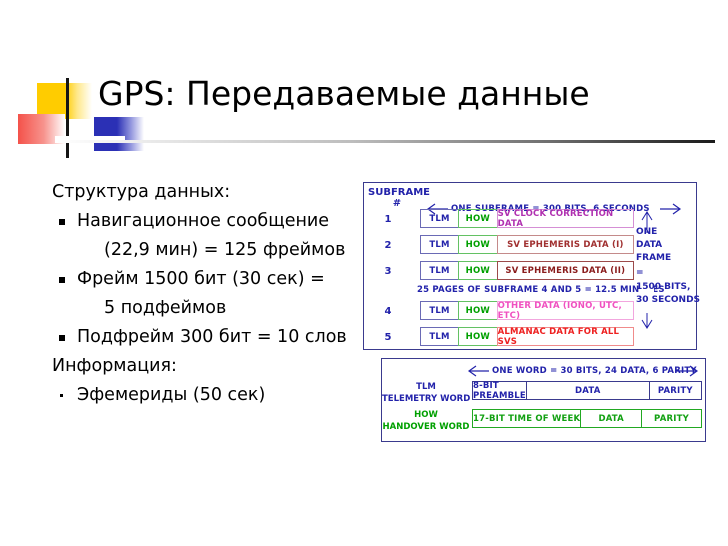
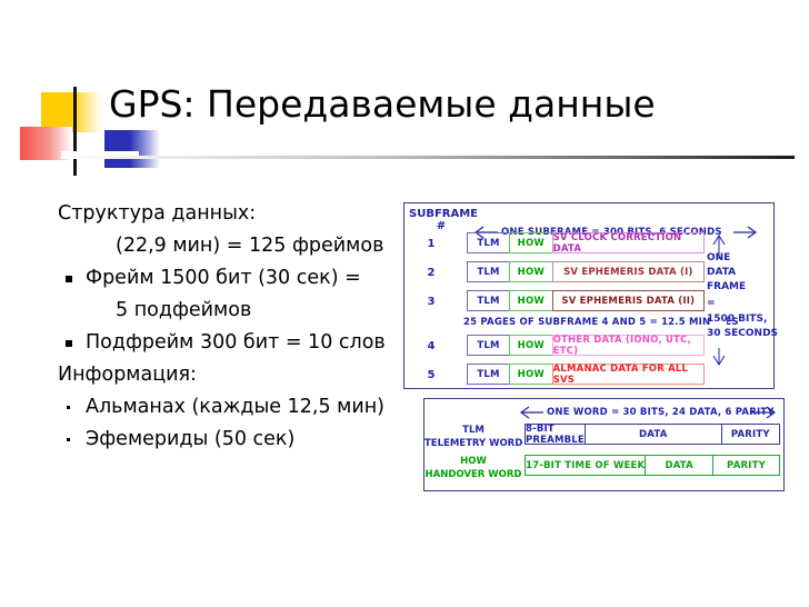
  GPS: Передаваемые данные
  Структура данных:
- Навигационное сообщение
  (22,9 мин) = 125 фреймов
  Фрейм 1500 бит (30 сек) =
  5 подфеймов
  Подфрейм 300 бит = 10 слов
  Информация:
+ Альманах (каждые 12,5 мин)
  Эфемериды (50 сек)
  SUBFRAME
  #
  ONE SUBFRAME = 300 BITS, 6 SECONDS
  25 PAGES OF SUBFRAME 4 AND 5 = 12.5 MINES
  1
  TLM
  HOW
  SV CLOCK CORRECTION DATA
  2
  TLM
  HOW
  SV EPHEMERIS DATA (I)
  3
  TLM
  HOW
  SV EPHEMERIS DATA (II)
  4
  TLM
  HOW
  OTHER DATA (IONO, UTC, ETC)
  5
  TLM
  HOW
  ALMANAC DATA FOR ALL SVS
  ONE
  DATA
  FRAME
  =
  1500 BITS,
  30 SECONDS
  ONE WORD = 30 BITS, 24 DATA, 6 PARITY
  TLM
  TELEMETRY WORD
  HOW
  HANDOVER WORD
  8-BIT PREAMBLE
  DATA
  PARITY
  17-BIT TIME OF WEEK
  DATA
  PARITY
